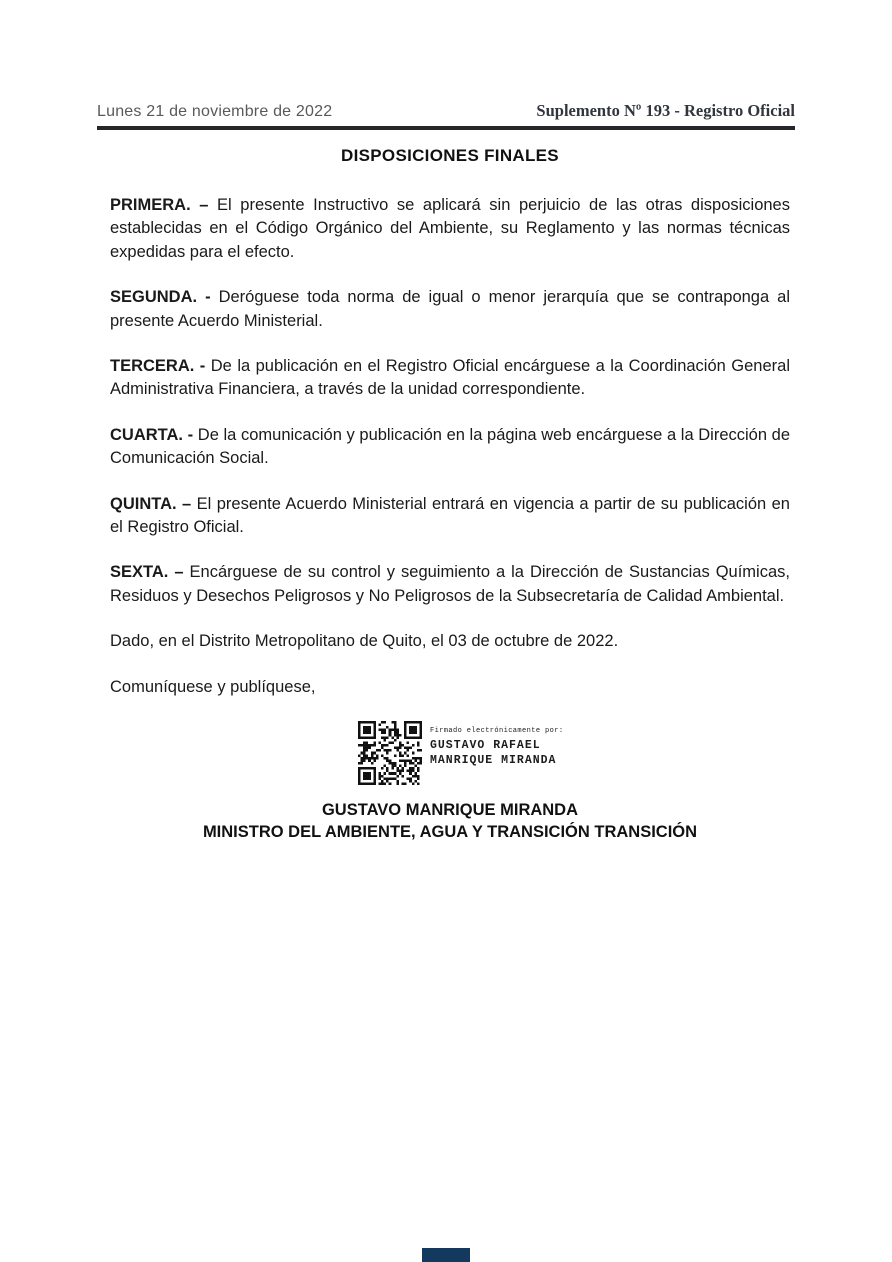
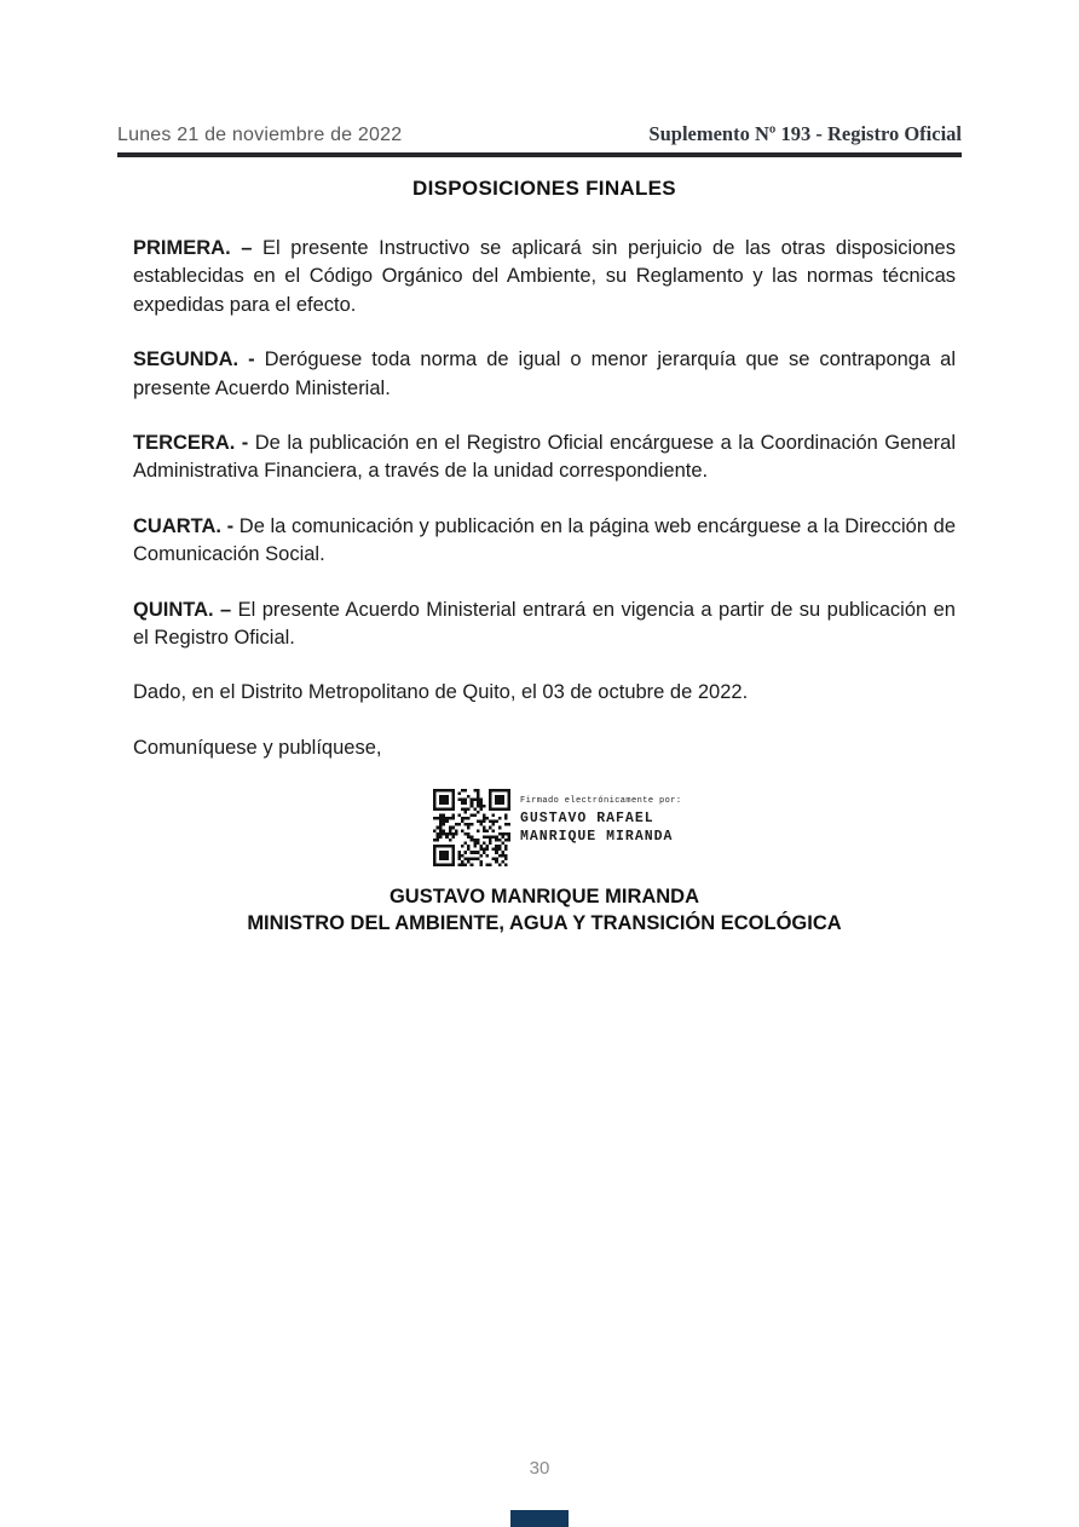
  Lunes 21 de noviembre de 2022
  Suplemento Nº 193 - Registro Oficial
  DISPOSICIONES FINALES
  PRIMERA. – El presente Instructivo se aplicará sin perjuicio de las otras disposiciones establecidas en el Código Orgánico del Ambiente, su Reglamento y las normas técnicas expedidas para el efecto.
  SEGUNDA. - Deróguese toda norma de igual o menor jerarquía que se contraponga al presente Acuerdo Ministerial.
  TERCERA. - De la publicación en el Registro Oficial encárguese a la Coordinación General Administrativa Financiera, a través de la unidad correspondiente.
  CUARTA. - De la comunicación y publicación en la página web encárguese a la Dirección de Comunicación Social.
  QUINTA. – El presente Acuerdo Ministerial entrará en vigencia a partir de su publicación en el Registro Oficial.
- SEXTA. – Encárguese de su control y seguimiento a la Dirección de Sustancias Químicas, Residuos y Desechos Peligrosos y No Peligrosos de la Subsecretaría de Calidad Ambiental.
  Dado, en el Distrito Metropolitano de Quito, el 03 de octubre de 2022.
  Comuníquese y publíquese,
  Firmado electrónicamente por:
  GUSTAVO RAFAEL
  MANRIQUE MIRANDA
  GUSTAVO MANRIQUE MIRANDA
- MINISTRO DEL AMBIENTE, AGUA Y TRANSICIÓN TRANSICIÓN
+ MINISTRO DEL AMBIENTE, AGUA Y TRANSICIÓN ECOLÓGICA
+ 30
